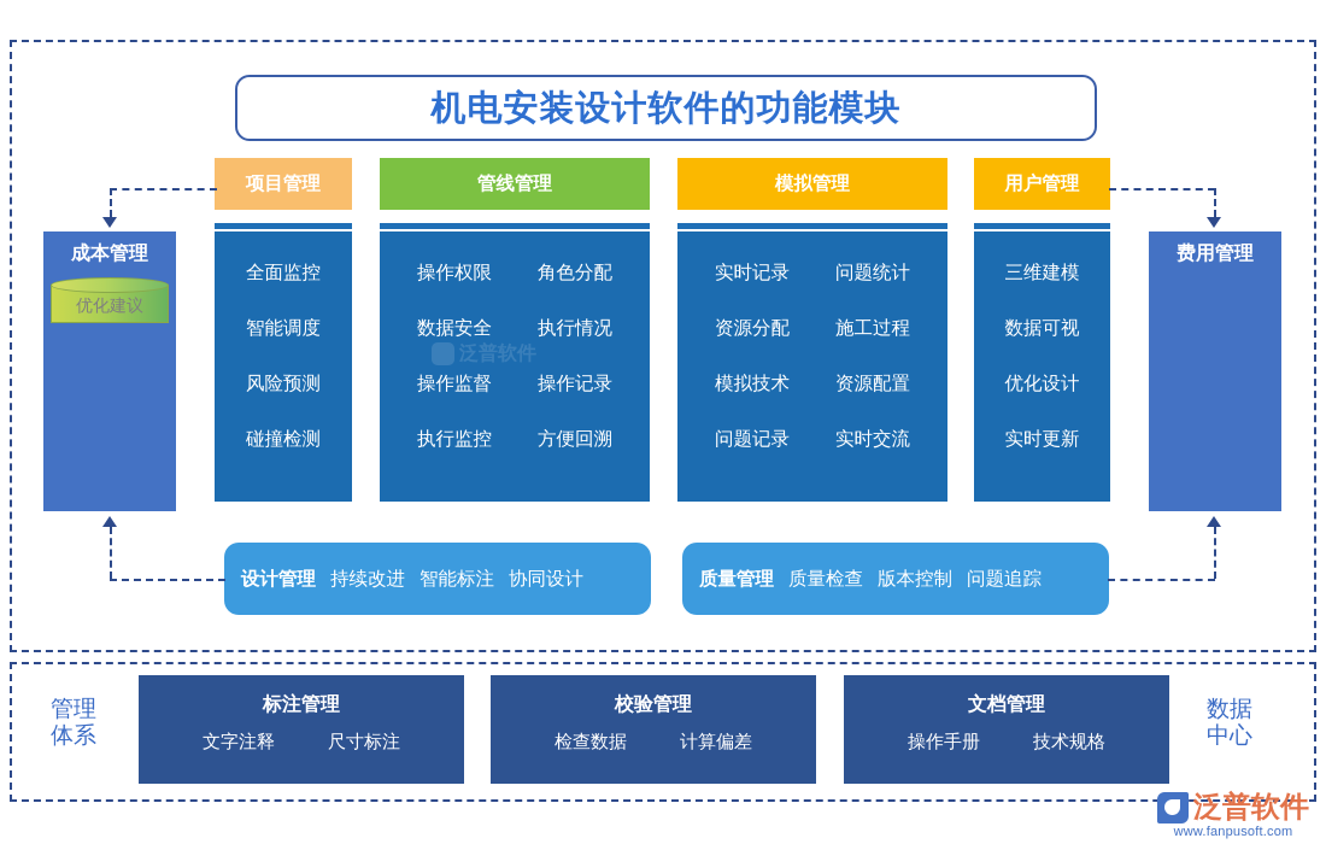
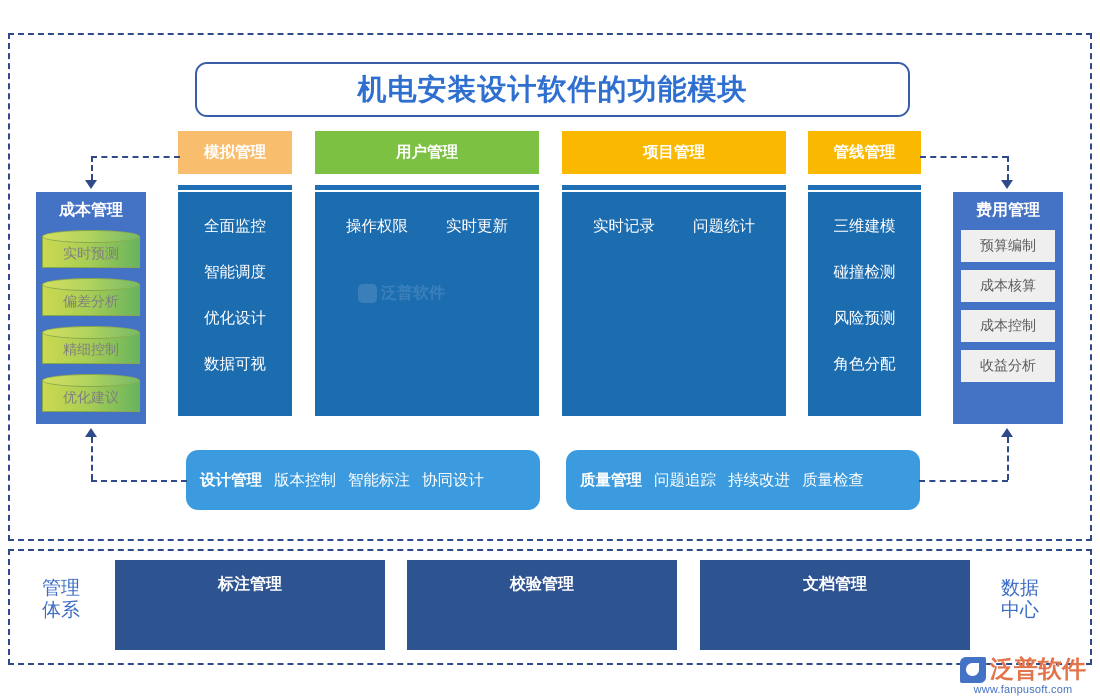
  机电安装设计软件的功能模块
- 项目管理
+ 模拟管理
- 管线管理
+ 用户管理
- 模拟管理
+ 项目管理
- 用户管理
+ 管线管理
  全面监控
  智能调度
- 风险预测
+ 优化设计
- 碰撞检测
+ 数据可视
  操作权限
- 角色分配
+ 实时更新
- 数据安全
- 执行情况
- 操作监督
- 操作记录
- 执行监控
- 方便回溯
  实时记录
  问题统计
- 资源分配
- 施工过程
- 模拟技术
- 资源配置
- 问题记录
- 实时交流
  三维建模
- 数据可视
+ 碰撞检测
- 优化设计
+ 风险预测
- 实时更新
+ 角色分配
  成本管理
+ 实时预测
+ 偏差分析
+ 精细控制
  优化建议
  费用管理
+ 预算编制
+ 成本核算
+ 成本控制
+ 收益分析
  设计管理
- 持续改进
+ 版本控制
  智能标注
  协同设计
  质量管理
- 质量检查
+ 问题追踪
- 版本控制
+ 持续改进
- 问题追踪
+ 质量检查
  管理
  体系
  数据
  中心
  标注管理
- 文字注释
- 尺寸标注
  校验管理
- 检查数据
- 计算偏差
  文档管理
- 操作手册
- 技术规格
  泛普软件
  泛普软件
  www.fanpusoft.com
